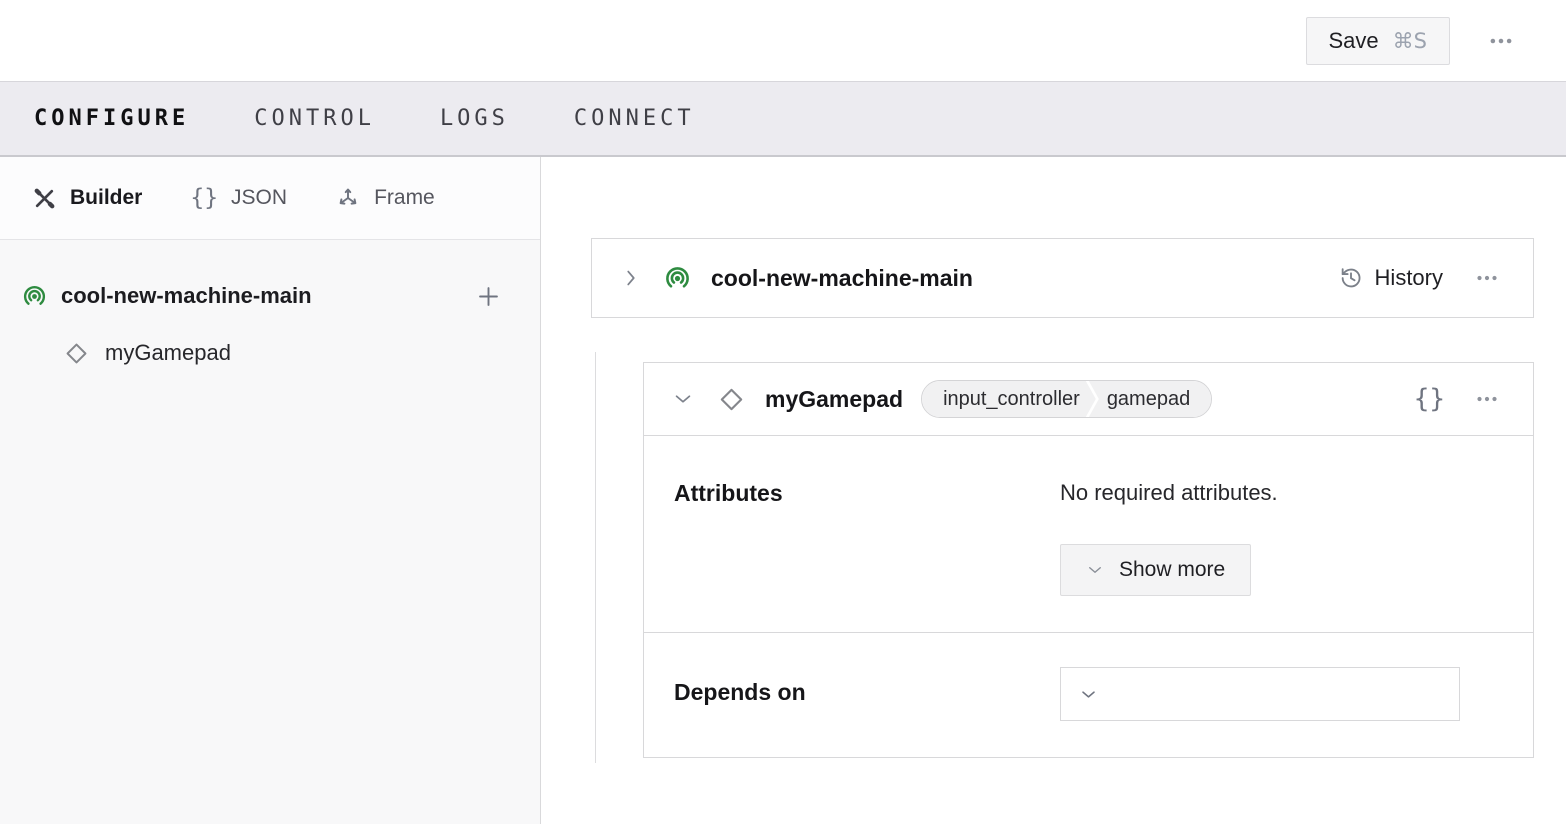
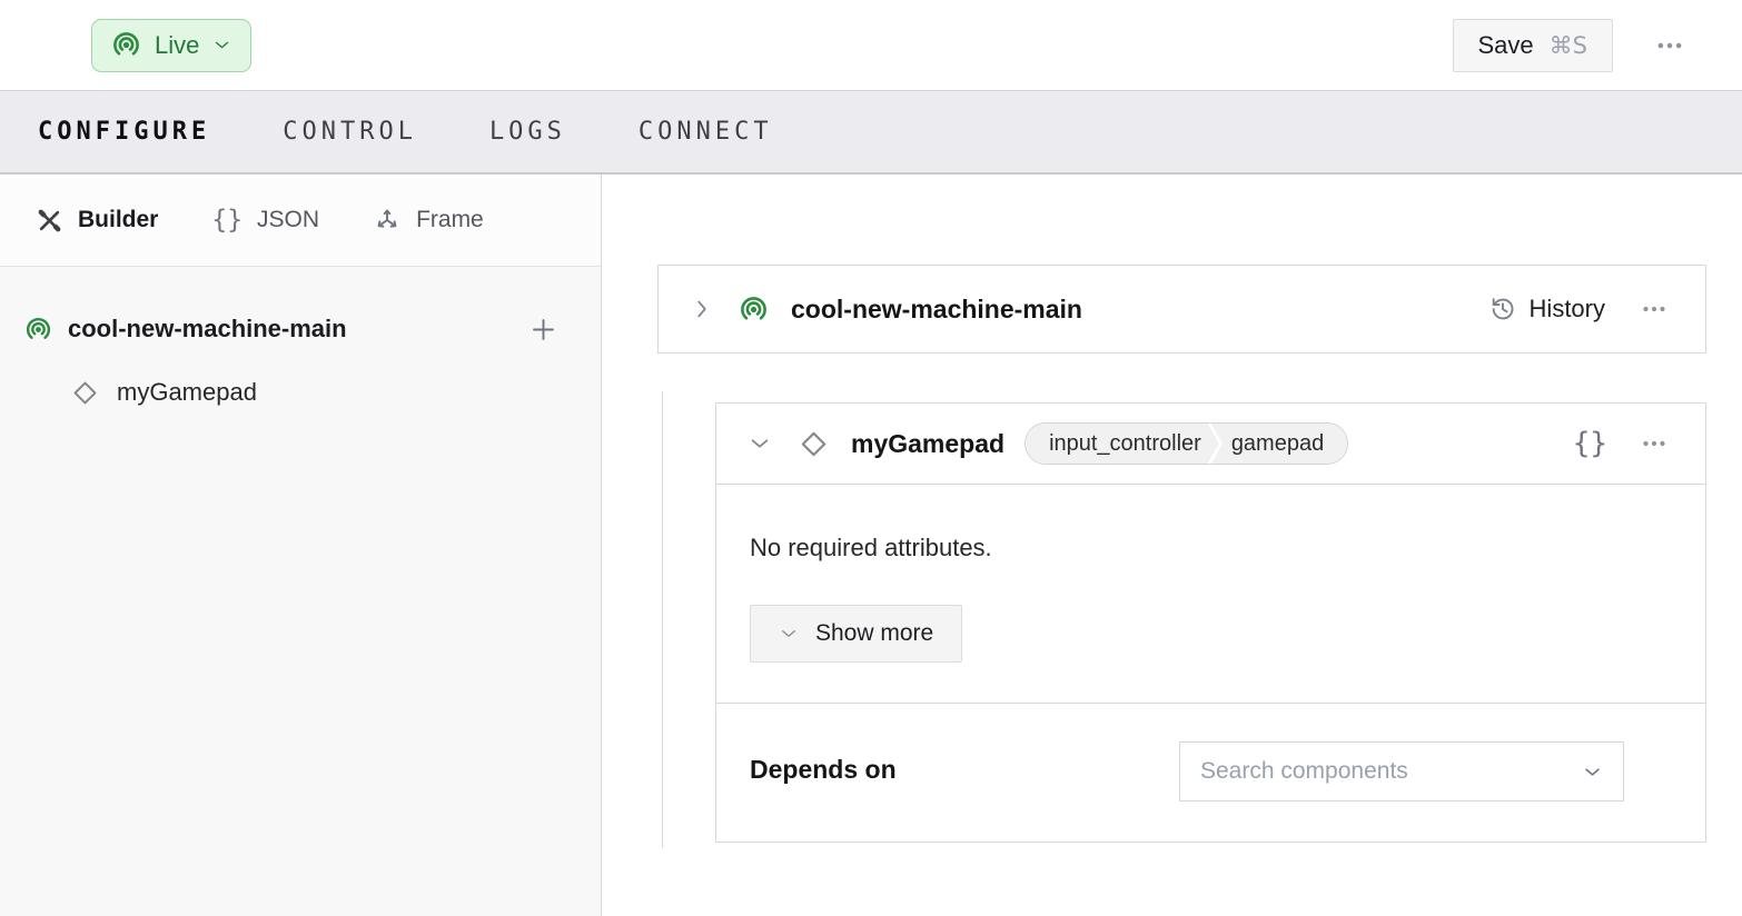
+ Live
  Save
  ⌘S
  CONFIGURE
  CONTROL
  LOGS
  CONNECT
  Builder
  {}
  JSON
  Frame
  cool-new-machine-main
  myGamepad
  cool-new-machine-main
  History
  myGamepad
  input_controller
  gamepad
  {}
- Attributes
  No required attributes.
  Show more
  Depends on
+ Search components
